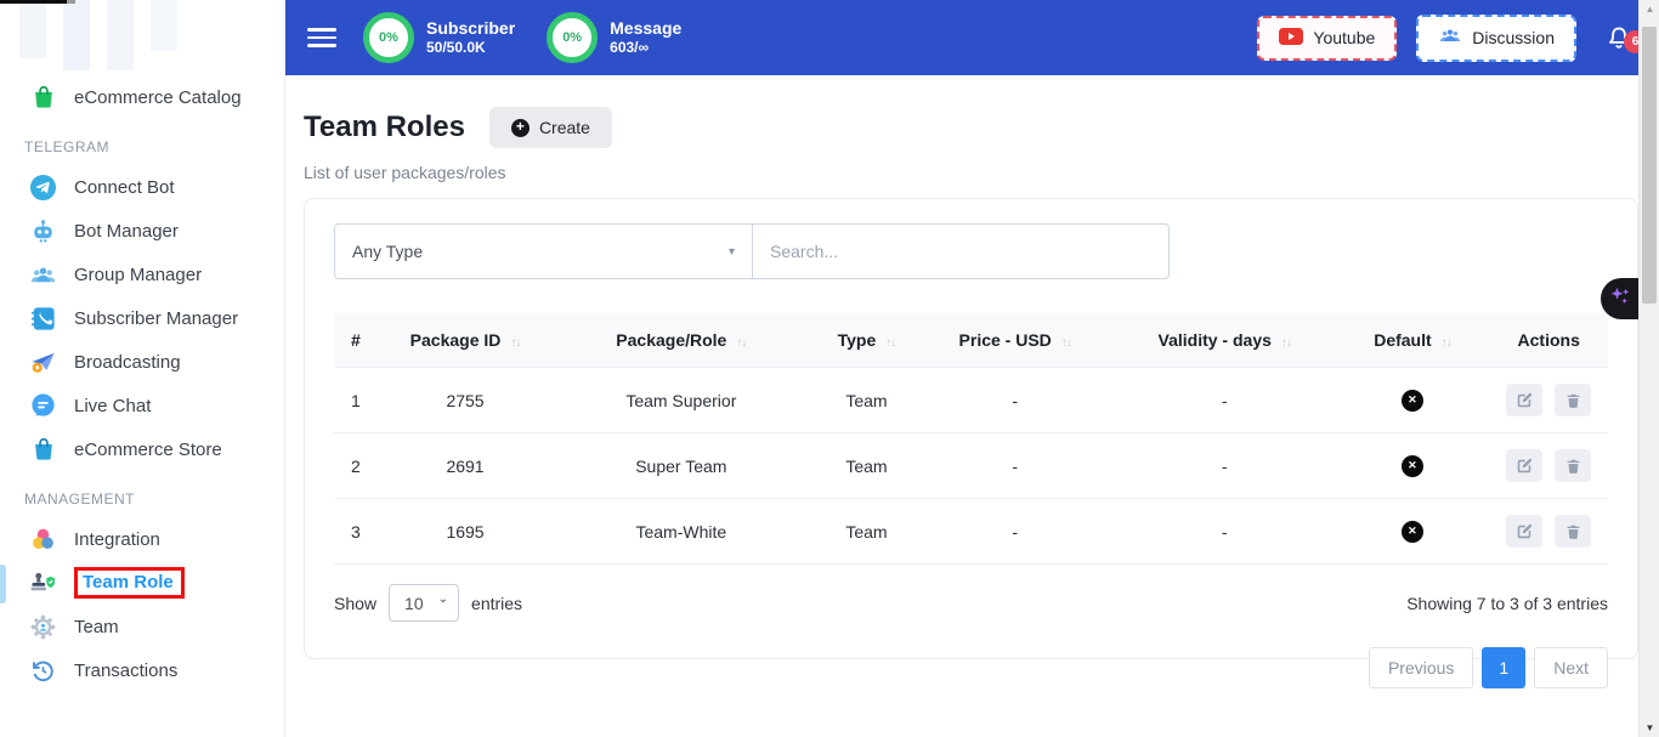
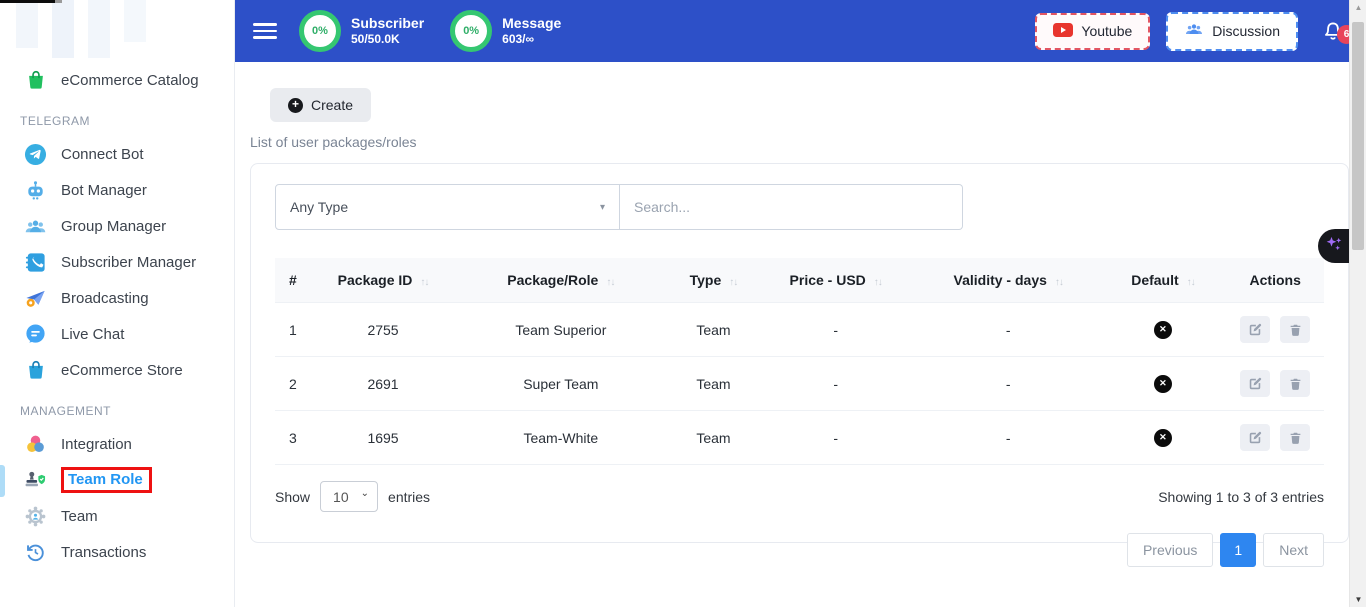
  eCommerce Catalog
  TELEGRAM
  Connect Bot
  Bot Manager
  Group Manager
  Subscriber Manager
  Broadcasting
  Live Chat
  eCommerce Store
  MANAGEMENT
  Integration
  Team Role
  Team
  Transactions
  0%
  Subscriber
  50/50.0K
  0%
  Message
  603/∞
  Youtube
  Discussion
  6
- Team Roles
  Create
  List of user packages/roles
  Any Type
  Search...
  #	Package ID	Package/Role	Type	Price - USD	Validity - days	Default	Actions
  1	2755	Team Superior	Team	-	-
  2	2691	Super Team	Team	-	-
  3	1695	Team-White	Team	-	-
  Show
  10
  entries
- Showing 7 to 3 of 3 entries
+ Showing 1 to 3 of 3 entries
  Previous
  1
  Next
